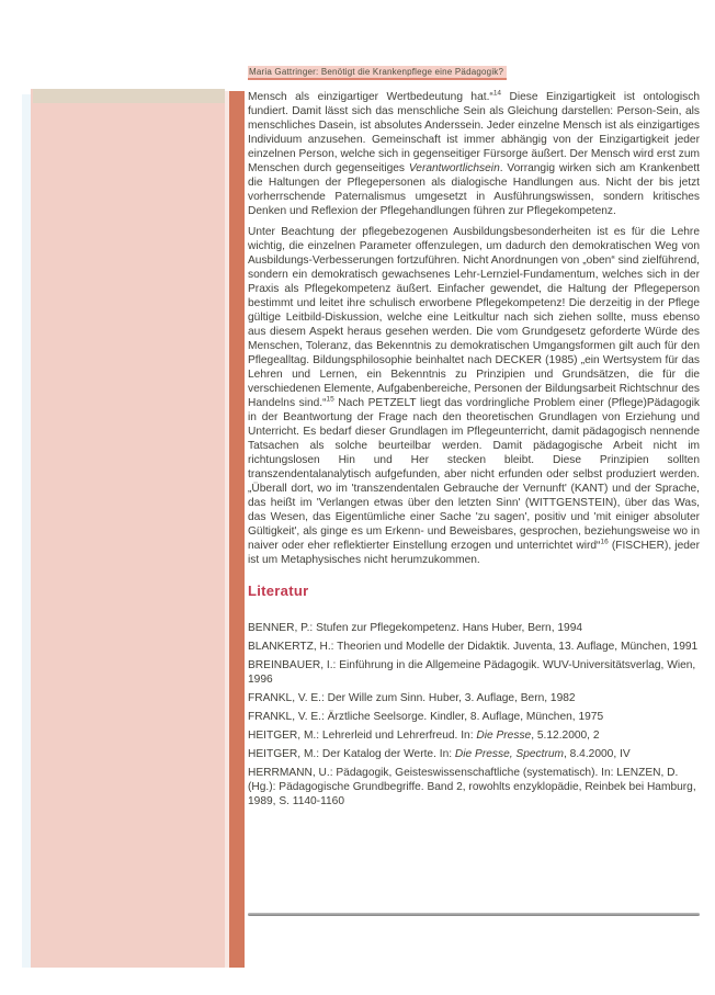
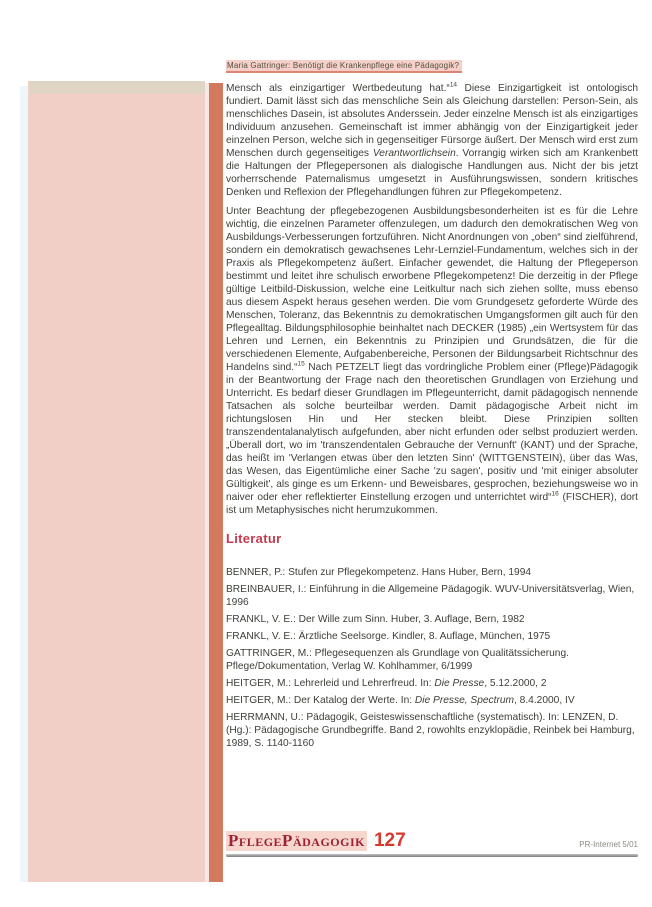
  Maria Gattringer: Benötigt die Krankenpflege eine Pädagogik?
  Mensch als einzigartiger Wertbedeutung hat.“ Diese Einzigartigkeit ist ontologisch fundiert. Damit lässt sich das menschliche Sein als Gleichung darstellen: Person-Sein, als menschliches Dasein, ist absolutes Anderssein. Jeder einzelne Mensch ist als einzigartiges Individuum anzusehen. Gemeinschaft ist immer abhängig von der Einzigartigkeit jeder einzelnen Person, welche sich in gegenseitiger Fürsorge äußert. Der Mensch wird erst zum Menschen durch gegenseitiges Verantwortlichsein. Vorrangig wirken sich am Krankenbett die Haltungen der Pflegepersonen als dialogische Handlungen aus. Nicht der bis jetzt vorherrschende Paternalismus umgesetzt in Ausführungswissen, sondern kritisches Denken und Reflexion der Pflegehandlungen führen zur Pflegekompetenz.
- Unter Beachtung der pflegebezogenen Ausbildungsbesonderheiten ist es für die Lehre wichtig, die einzelnen Parameter offenzulegen, um dadurch den demokratischen Weg von Ausbildungs-Verbesserungen fortzuführen. Nicht Anordnungen von „oben“ sind zielführend, sondern ein demokratisch gewachsenes Lehr-Lernziel-Fundamentum, welches sich in der Praxis als Pflegekompetenz äußert. Einfacher gewendet, die Haltung der Pflegeperson bestimmt und leitet ihre schulisch erworbene Pflegekompetenz! Die derzeitig in der Pflege gültige Leitbild-Diskussion, welche eine Leitkultur nach sich ziehen sollte, muss ebenso aus diesem Aspekt heraus gesehen werden. Die vom Grundgesetz geforderte Würde des Menschen, Toleranz, das Bekenntnis zu demokratischen Umgangsformen gilt auch für den Pflegealltag. Bildungsphilosophie beinhaltet nach DECKER (1985) „ein Wertsystem für das Lehren und Lernen, ein Bekenntnis zu Prinzipien und Grundsätzen, die für die verschiedenen Elemente, Aufgabenbereiche, Personen der Bildungsarbeit Richtschnur des Handelns sind.“ Nach PETZELT liegt das vordringliche Problem einer (Pflege)Pädagogik in der Beantwortung der Frage nach den theoretischen Grundlagen von Erziehung und Unterricht. Es bedarf dieser Grundlagen im Pflegeunterricht, damit pädagogisch nennende Tatsachen als solche beurteilbar werden. Damit pädagogische Arbeit nicht im richtungslosen Hin und Her stecken bleibt. Diese Prinzipien sollten transzendentalanalytisch aufgefunden, aber nicht erfunden oder selbst produziert werden. „Überall dort, wo im 'transzendentalen Gebrauche der Vernunft' (KANT) und der Sprache, das heißt im 'Verlangen etwas über den letzten Sinn' (WITTGENSTEIN), über das Was, das Wesen, das Eigentümliche einer Sache 'zu sagen', positiv und 'mit einiger absoluter Gültigkeit', als ginge es um Erkenn- und Beweisbares, gesprochen, beziehungsweise wo in naiver oder eher reflektierter Einstellung erzogen und unterrichtet wird“ (FISCHER), jeder ist um Metaphysisches nicht herumzukommen.
+ Unter Beachtung der pflegebezogenen Ausbildungsbesonderheiten ist es für die Lehre wichtig, die einzelnen Parameter offenzulegen, um dadurch den demokratischen Weg von Ausbildungs-Verbesserungen fortzuführen. Nicht Anordnungen von „oben“ sind zielführend, sondern ein demokratisch gewachsenes Lehr-Lernziel-Fundamentum, welches sich in der Praxis als Pflegekompetenz äußert. Einfacher gewendet, die Haltung der Pflegeperson bestimmt und leitet ihre schulisch erworbene Pflegekompetenz! Die derzeitig in der Pflege gültige Leitbild-Diskussion, welche eine Leitkultur nach sich ziehen sollte, muss ebenso aus diesem Aspekt heraus gesehen werden. Die vom Grundgesetz geforderte Würde des Menschen, Toleranz, das Bekenntnis zu demokratischen Umgangsformen gilt auch für den Pflegealltag. Bildungsphilosophie beinhaltet nach DECKER (1985) „ein Wertsystem für das Lehren und Lernen, ein Bekenntnis zu Prinzipien und Grundsätzen, die für die verschiedenen Elemente, Aufgabenbereiche, Personen der Bildungsarbeit Richtschnur des Handelns sind.“ Nach PETZELT liegt das vordringliche Problem einer (Pflege)Pädagogik in der Beantwortung der Frage nach den theoretischen Grundlagen von Erziehung und Unterricht. Es bedarf dieser Grundlagen im Pflegeunterricht, damit pädagogisch nennende Tatsachen als solche beurteilbar werden. Damit pädagogische Arbeit nicht im richtungslosen Hin und Her stecken bleibt. Diese Prinzipien sollten transzendentalanalytisch aufgefunden, aber nicht erfunden oder selbst produziert werden. „Überall dort, wo im 'transzendentalen Gebrauche der Vernunft' (KANT) und der Sprache, das heißt im 'Verlangen etwas über den letzten Sinn' (WITTGENSTEIN), über das Was, das Wesen, das Eigentümliche einer Sache 'zu sagen', positiv und 'mit einiger absoluter Gültigkeit', als ginge es um Erkenn- und Beweisbares, gesprochen, beziehungsweise wo in naiver oder eher reflektierter Einstellung erzogen und unterrichtet wird“ (FISCHER), dort ist um Metaphysisches nicht herumzukommen.
  Literatur
  BENNER, P.: Stufen zur Pflegekompetenz. Hans Huber, Bern, 1994
- BLANKERTZ, H.: Theorien und Modelle der Didaktik. Juventa, 13. Auflage, München, 1991
  BREINBAUER, I.: Einführung in die Allgemeine Pädagogik. WUV-Universitätsverlag, Wien, 1996
  FRANKL, V. E.: Der Wille zum Sinn. Huber, 3. Auflage, Bern, 1982
  FRANKL, V. E.: Ärztliche Seelsorge. Kindler, 8. Auflage, München, 1975
+ GATTRINGER, M.: Pflegesequenzen als Grundlage von Qualitätssicherung. Pflege/Dokumentation, Verlag W. Kohlhammer, 6/1999
  HEITGER, M.: Lehrerleid und Lehrerfreud. In: Die Presse, 5.12.2000, 2
  HEITGER, M.: Der Katalog der Werte. In: Die Presse, Spectrum, 8.4.2000, IV
  HERRMANN, U.: Pädagogik, Geisteswissenschaftliche (systematisch). In: LENZEN, D. (Hg.): Pädagogische Grundbegriffe. Band 2, rowohlts enzyklopädie, Reinbek bei Hamburg, 1989, S. 1140-1160
+ PflegePädagogik
+ 127
+ PR-Internet 5/01
